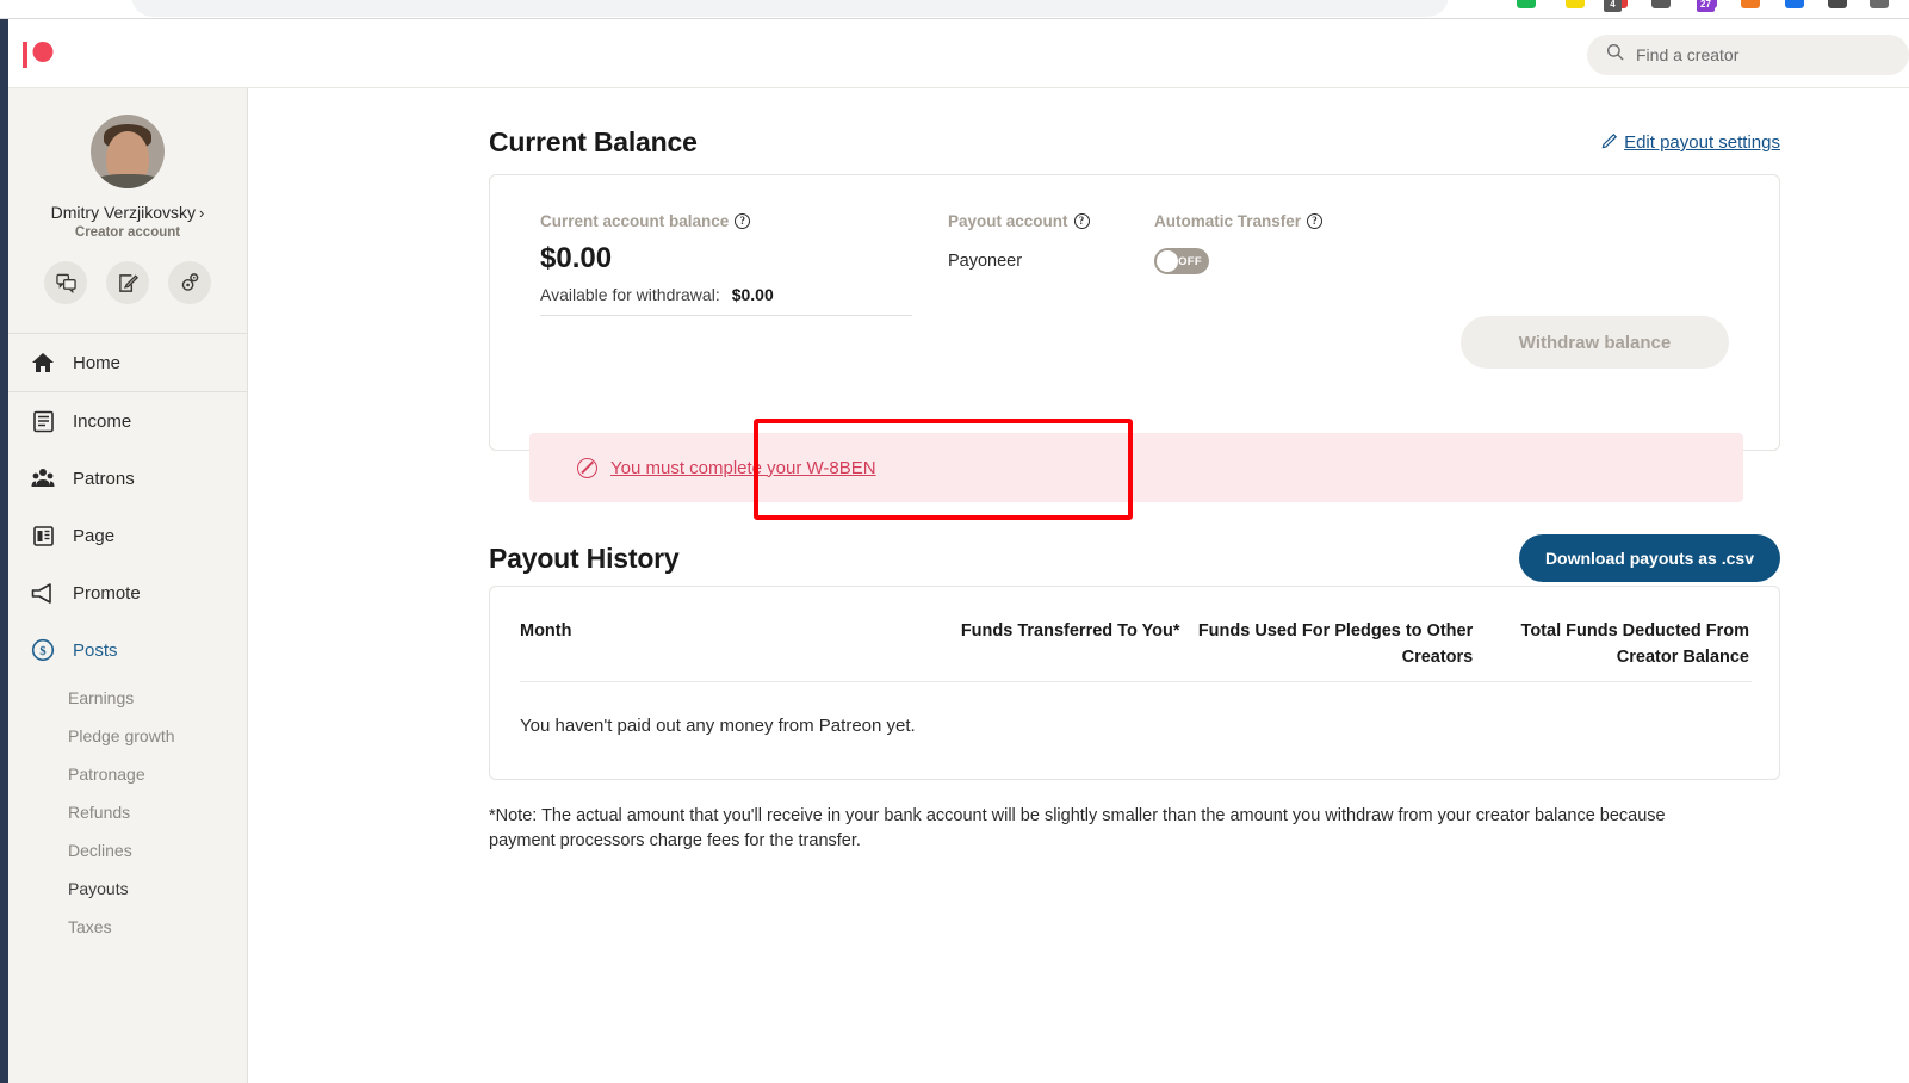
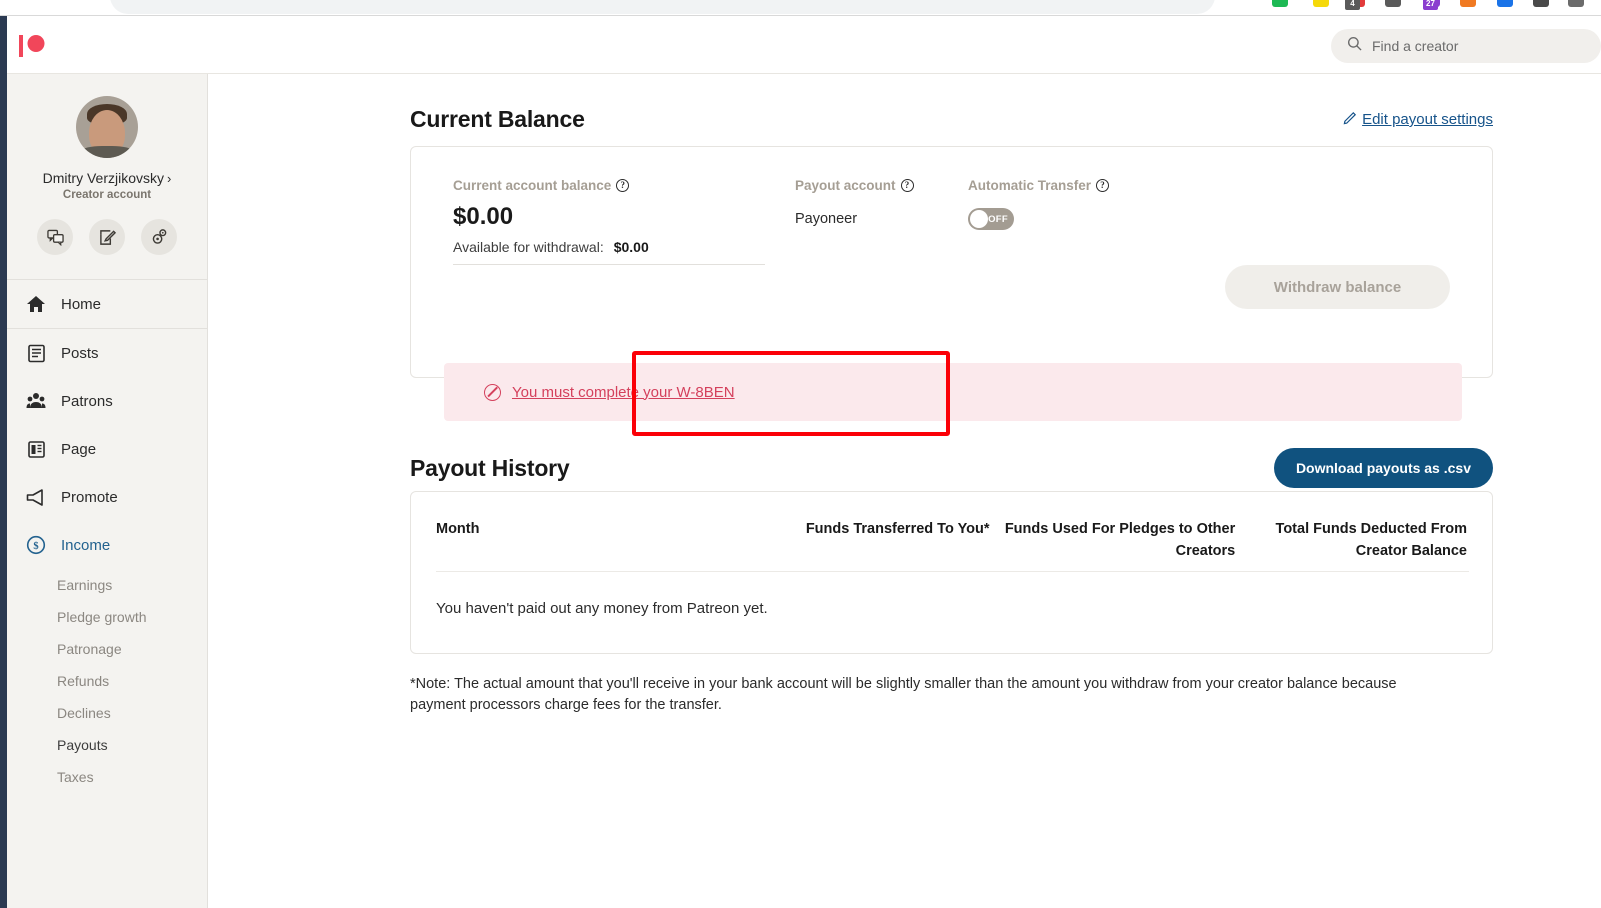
  4
  27
  Find a creator
  Dmitry Verzjikovsky
  ›
  Creator account
  Home
- Income
+ Posts
  Patrons
  Page
  Promote
  $
- Posts
+ Income
  Earnings
  Pledge growth
  Patronage
  Refunds
  Declines
  Payouts
  Taxes
  Current Balance
  Edit payout settings
  Current account balance
  ?
  $0.00
  Available for withdrawal:
  $0.00
  Payout account
  ?
  Payoneer
  Automatic Transfer
  ?
  OFF
  Withdraw balance
  You must complete your W-8BEN
  Payout History
  Download payouts as .csv
  Month	Funds Transferred To You*	Funds Used For Pledges to Other Creators	Total Funds Deducted From Creator Balance
  You haven't paid out any money from Patreon yet.
  *Note: The actual amount that you'll receive in your bank account will be slightly smaller than the amount you withdraw from your creator balance because payment processors charge fees for the transfer.
